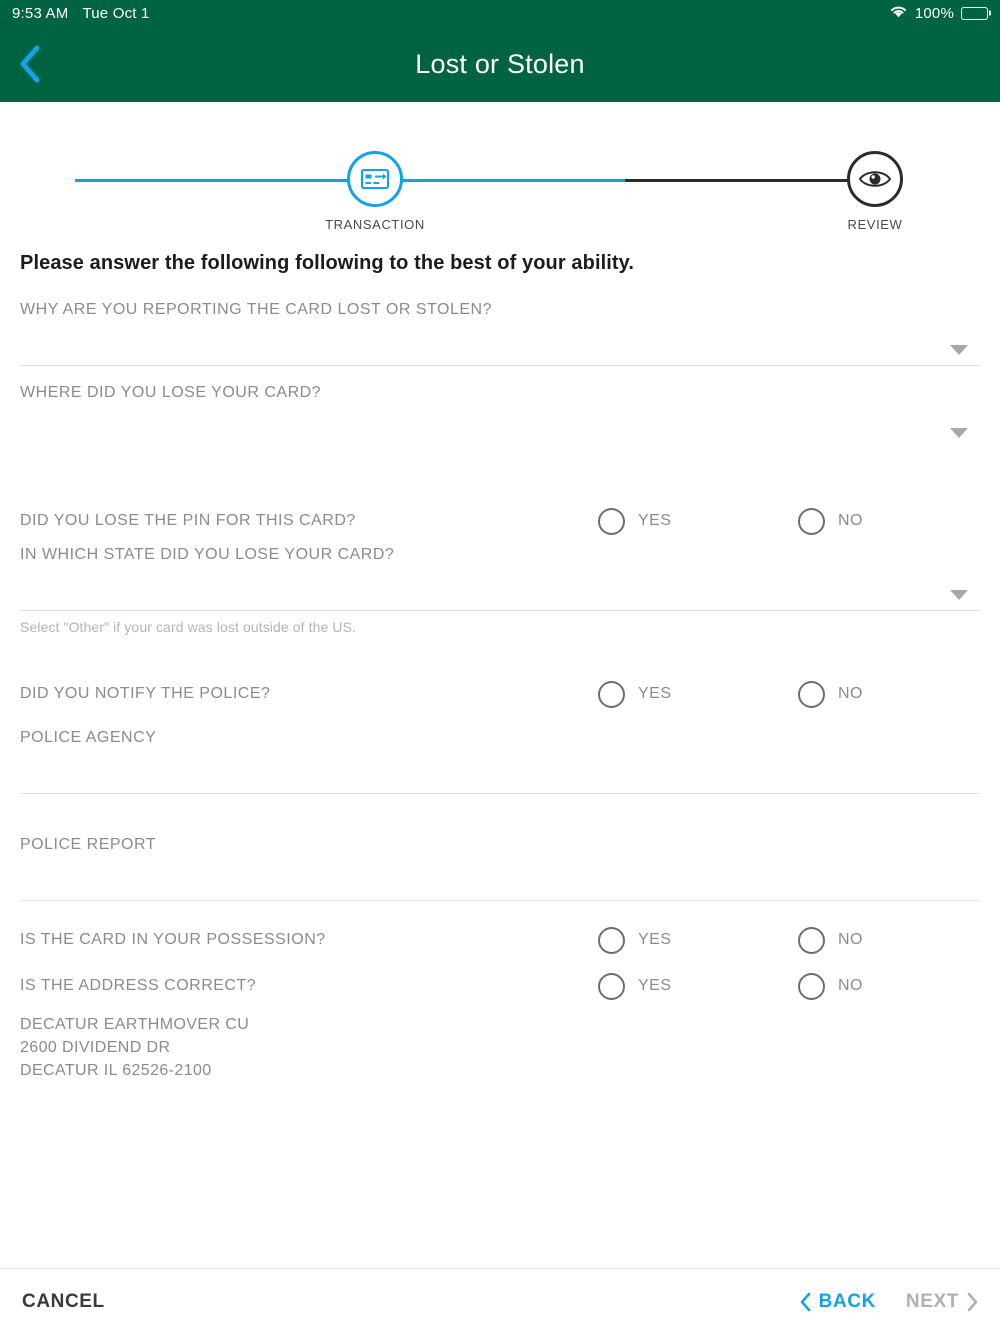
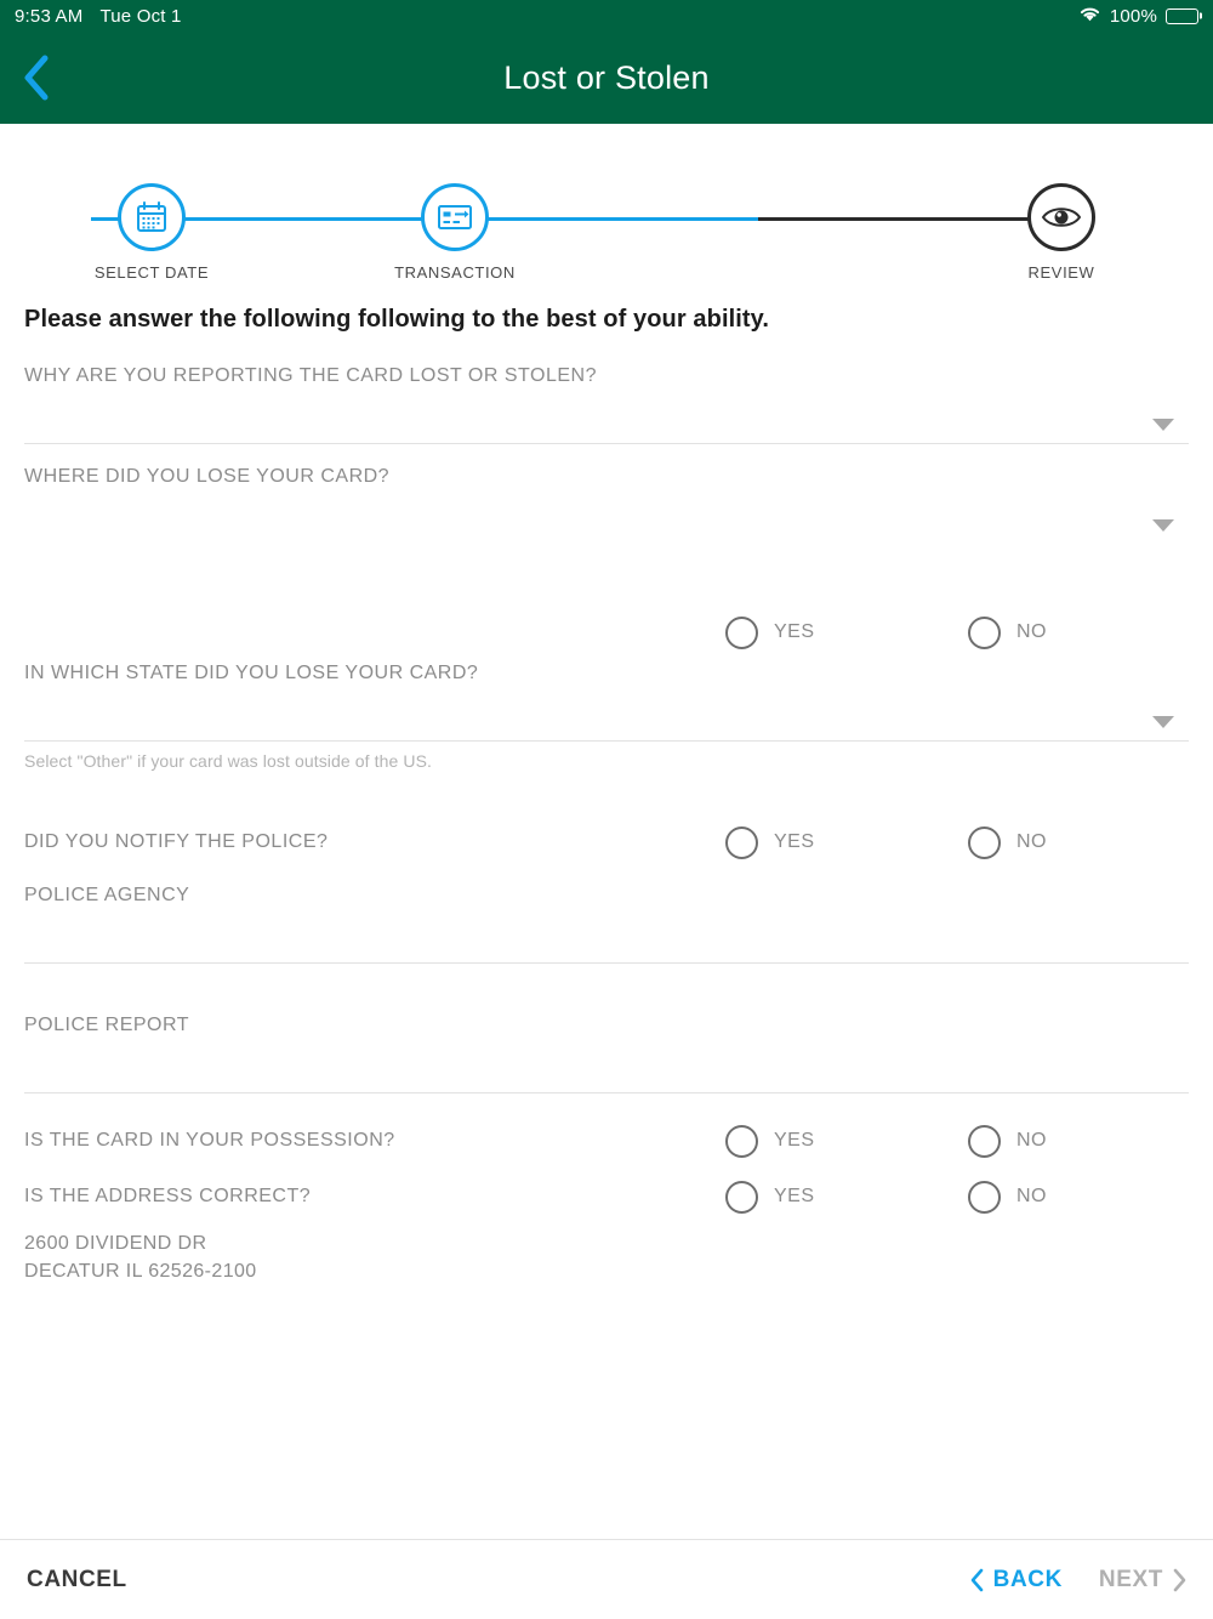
  9:53 AM
  Tue Oct 1
  100%
  Lost or Stolen
+ SELECT DATE
  TRANSACTION
  REVIEW
  Please answer the following following to the best of your ability.
  WHY ARE YOU REPORTING THE CARD LOST OR STOLEN?
  WHERE DID YOU LOSE YOUR CARD?
- DID YOU LOSE THE PIN FOR THIS CARD?
  YES
  NO
  IN WHICH STATE DID YOU LOSE YOUR CARD?
  Select "Other" if your card was lost outside of the US.
  DID YOU NOTIFY THE POLICE?
  YES
  NO
  POLICE AGENCY
  POLICE REPORT
  IS THE CARD IN YOUR POSSESSION?
  YES
  NO
  IS THE ADDRESS CORRECT?
  YES
  NO
- DECATUR EARTHMOVER CU
  2600 DIVIDEND DR
  DECATUR IL 62526-2100
  CANCEL
  BACK
  NEXT
